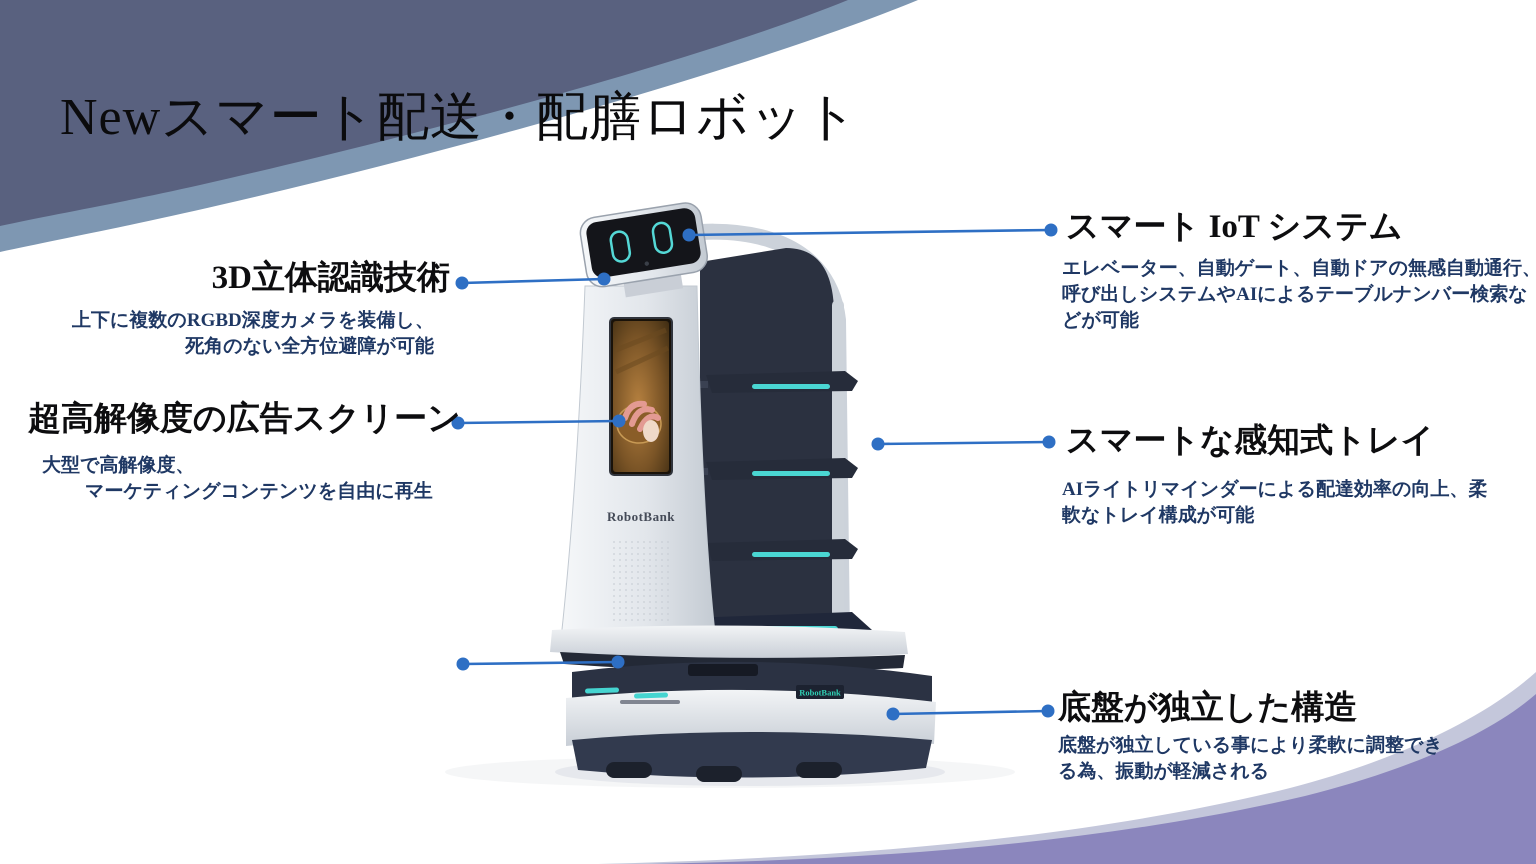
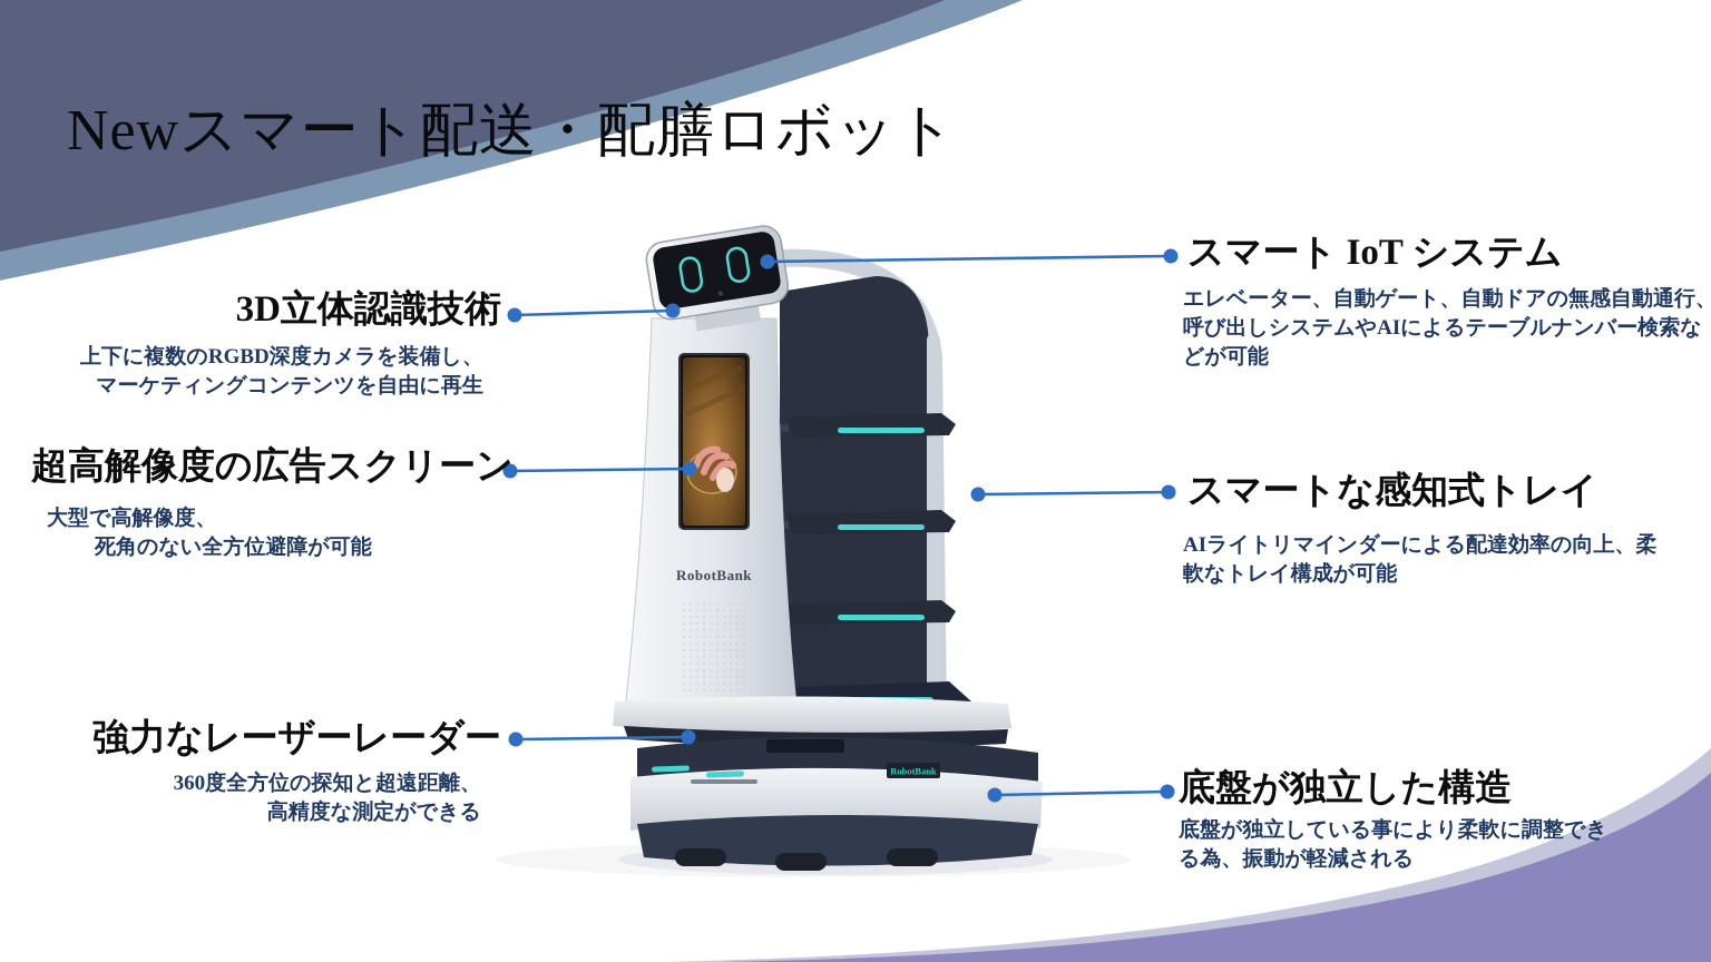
  RobotBank
  RobotBank
  Newスマート配送・配膳ロボット
  3D立体認識技術
  上下に複数のRGBD深度カメラを装備し、
- 死角のない全方位避障が可能
+ マーケティングコンテンツを自由に再生
  超高解像度の広告スクリーン
  大型で高解像度、
- マーケティングコンテンツを自由に再生
+ 死角のない全方位避障が可能
+ 強力なレーザーレーダー
+ 360度全方位の探知と超遠距離、
+ 高精度な測定ができる
  スマート IoT システム
  エレベーター、自動ゲート、自動ドアの無感自動通行、
  呼び出しシステムやAIによるテーブルナンバー検索な
  どが可能
  スマートな感知式トレイ
  AIライトリマインダーによる配達効率の向上、柔
  軟なトレイ構成が可能
  底盤が独立した構造
  底盤が独立している事により柔軟に調整でき
  る為、振動が軽減される
